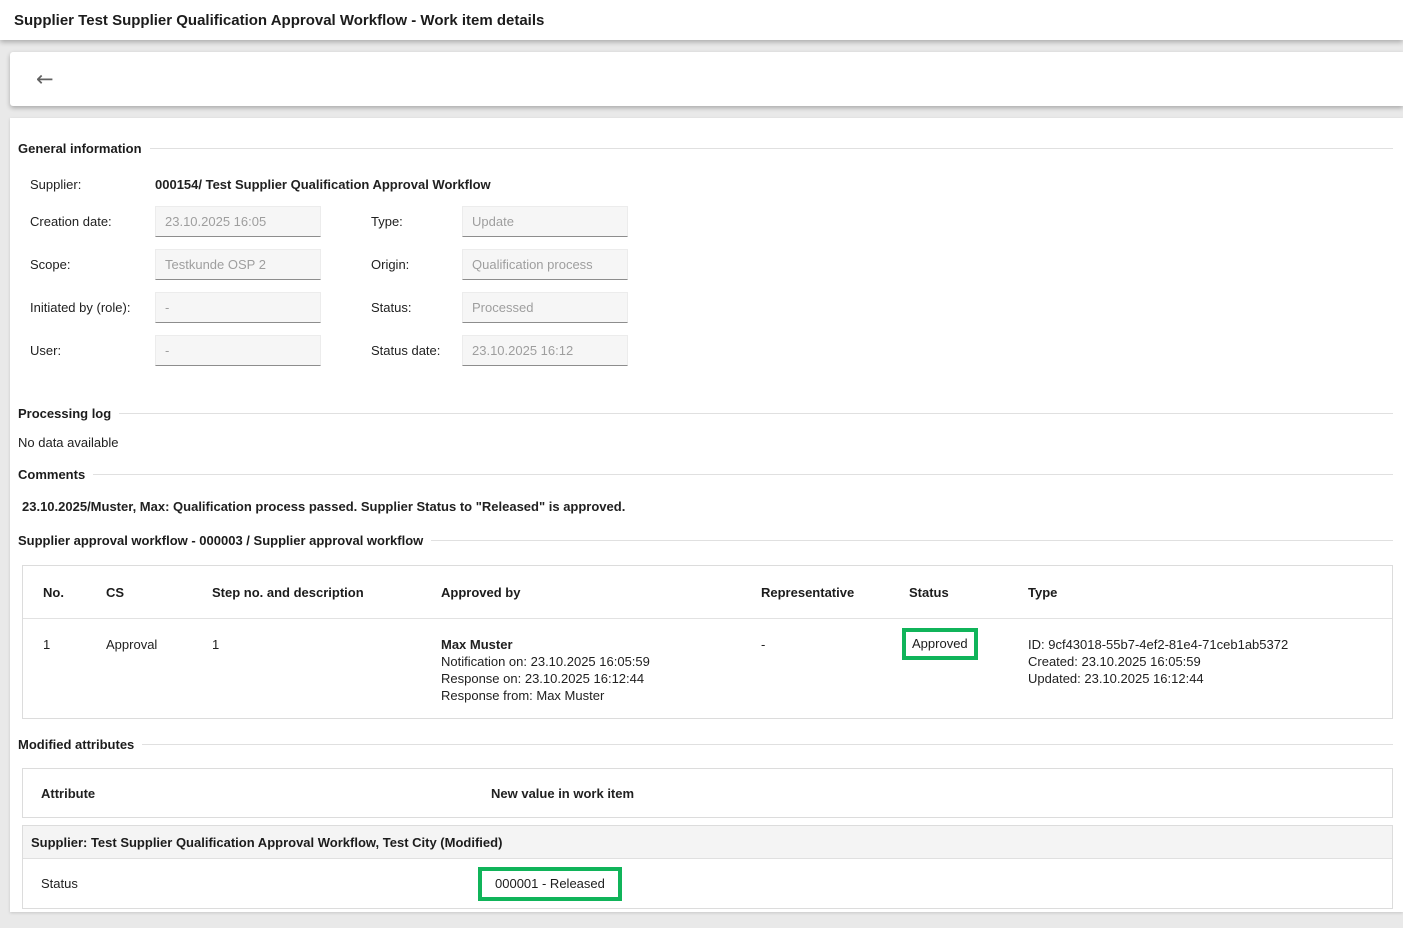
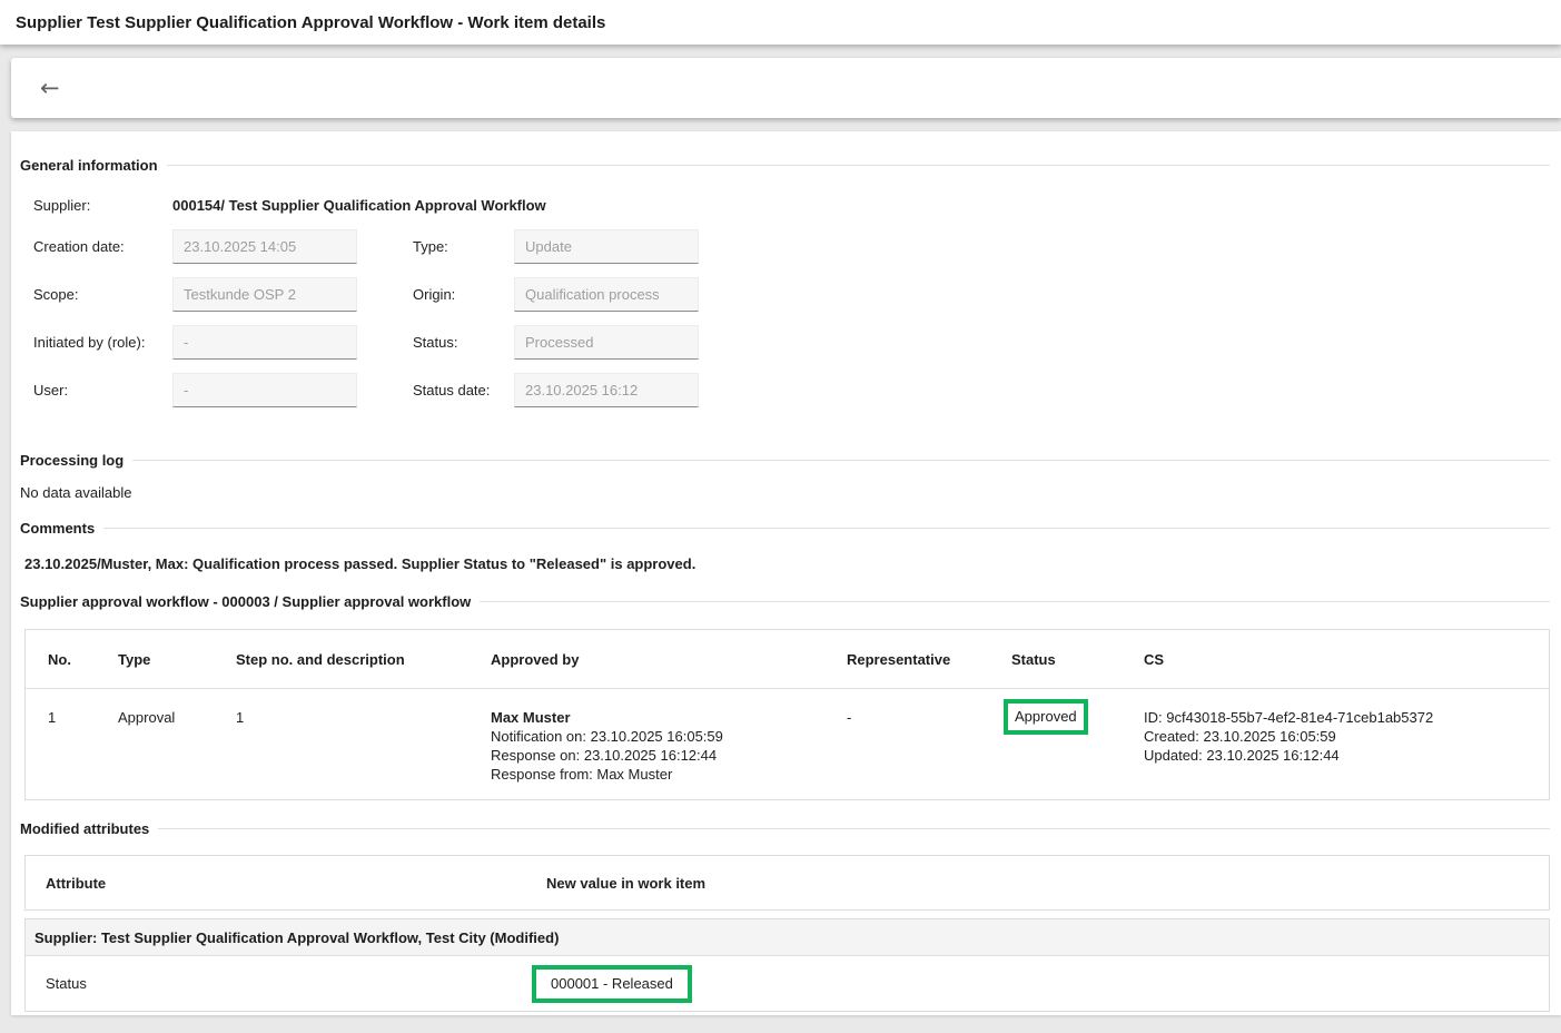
  Supplier Test Supplier Qualification Approval Workflow - Work item details
  ←
  General information
  Supplier:
  000154/ Test Supplier Qualification Approval Workflow
  Creation date:
- 23.10.2025 16:05
+ 23.10.2025 14:05
  Type:
  Update
  Scope:
  Testkunde OSP 2
  Origin:
  Qualification process
  Initiated by (role):
  -
  Status:
  Processed
  User:
  -
  Status date:
  23.10.2025 16:12
  Processing log
  No data available
  Comments
  23.10.2025/Muster, Max: Qualification process passed. Supplier Status to "Released" is approved.
  Supplier approval workflow - 000003 / Supplier approval workflow
  No.
- CS
+ Type
  Step no. and description
  Approved by
  Representative
  Status
- Type
+ CS
  1
  Approval
  1
  Max Muster
  Notification on: 23.10.2025 16:05:59
  Response on: 23.10.2025 16:12:44
  Response from: Max Muster
  -
  Approved
  ID: 9cf43018-55b7-4ef2-81e4-71ceb1ab5372
  Created: 23.10.2025 16:05:59
  Updated: 23.10.2025 16:12:44
  Modified attributes
  Attribute
  New value in work item
  Supplier: Test Supplier Qualification Approval Workflow, Test City (Modified)
  Status
  000001 - Released
